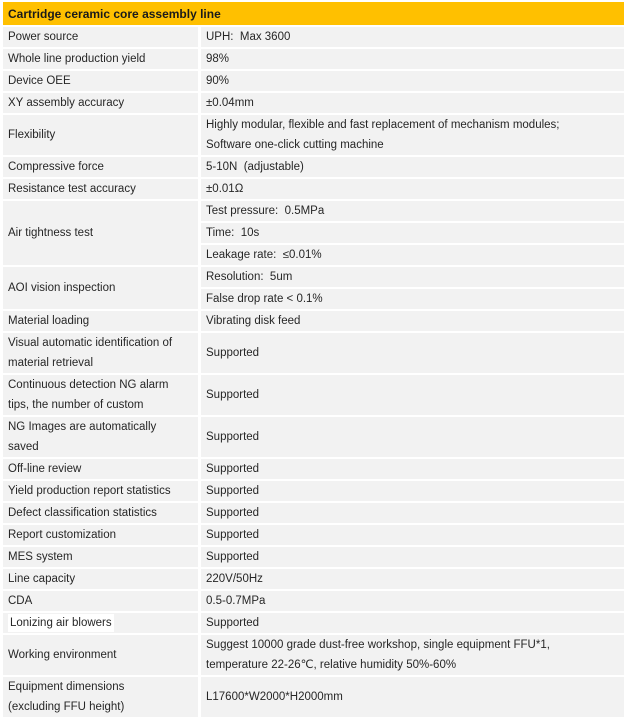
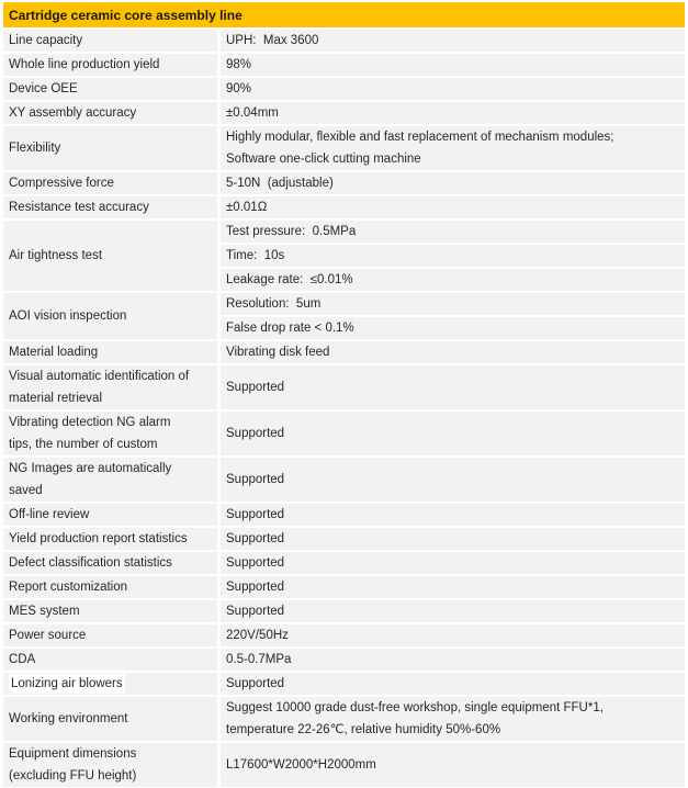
  Cartridge ceramic core assembly line
- Power source	UPH: Max 3600
+ Line capacity	UPH: Max 3600
  Whole line production yield	98%
  Device OEE	90%
  XY assembly accuracy	±0.04mm
  Flexibility	Highly modular, flexible and fast replacement of mechanism modules; Software one-click cutting machine
  Compressive force	5-10N (adjustable)
  Resistance test accuracy	±0.01Ω
  Air tightness test	Test pressure: 0.5MPa
  Time: 10s
  Leakage rate: ≤0.01%
  AOI vision inspection	Resolution: 5um
  False drop rate < 0.1%
  Material loading	Vibrating disk feed
  Visual automatic identification of material retrieval	Supported
- Continuous detection NG alarm tips, the number of custom	Supported
+ Vibrating detection NG alarm tips, the number of custom	Supported
  NG Images are automatically saved	Supported
  Off-line review	Supported
  Yield production report statistics	Supported
  Defect classification statistics	Supported
  Report customization	Supported
  MES system	Supported
- Line capacity	220V/50Hz
+ Power source	220V/50Hz
  CDA	0.5-0.7MPa
  Lonizing air blowers	Supported
  Working environment	Suggest 10000 grade dust-free workshop, single equipment FFU*1, temperature 22-26℃, relative humidity 50%-60%
  Equipment dimensions (excluding FFU height)	L17600*W2000*H2000mm
